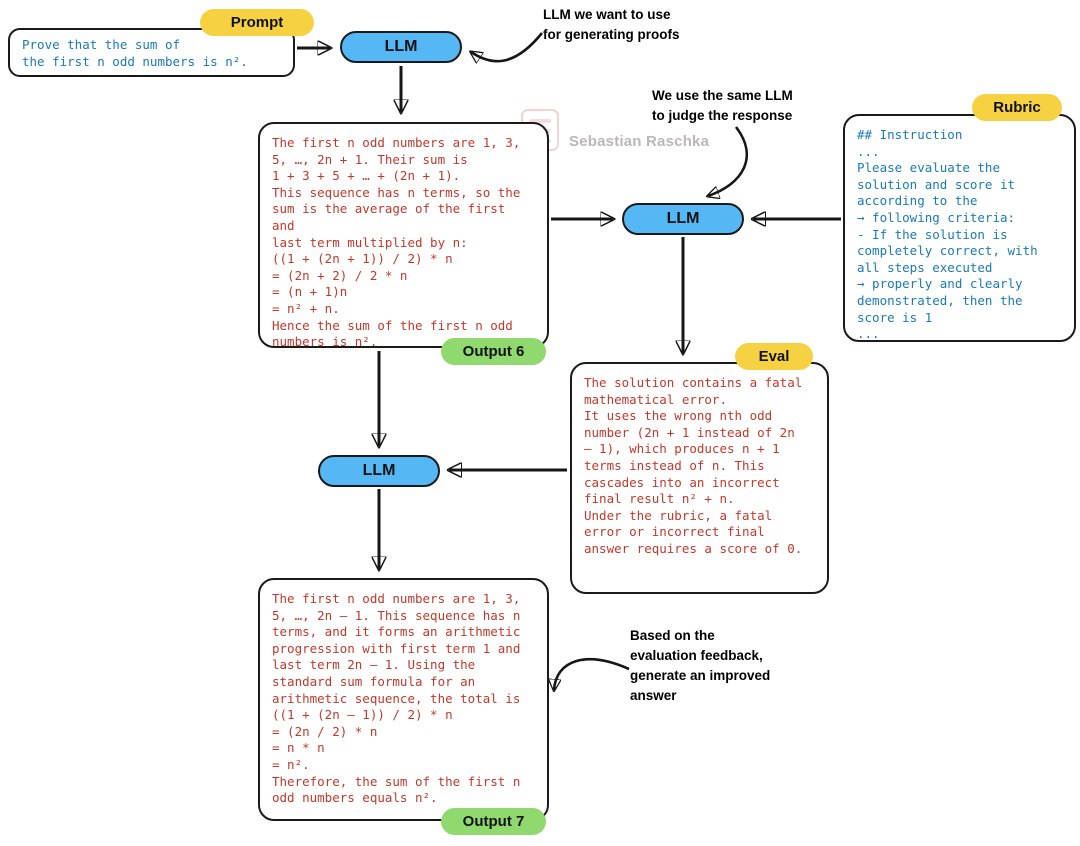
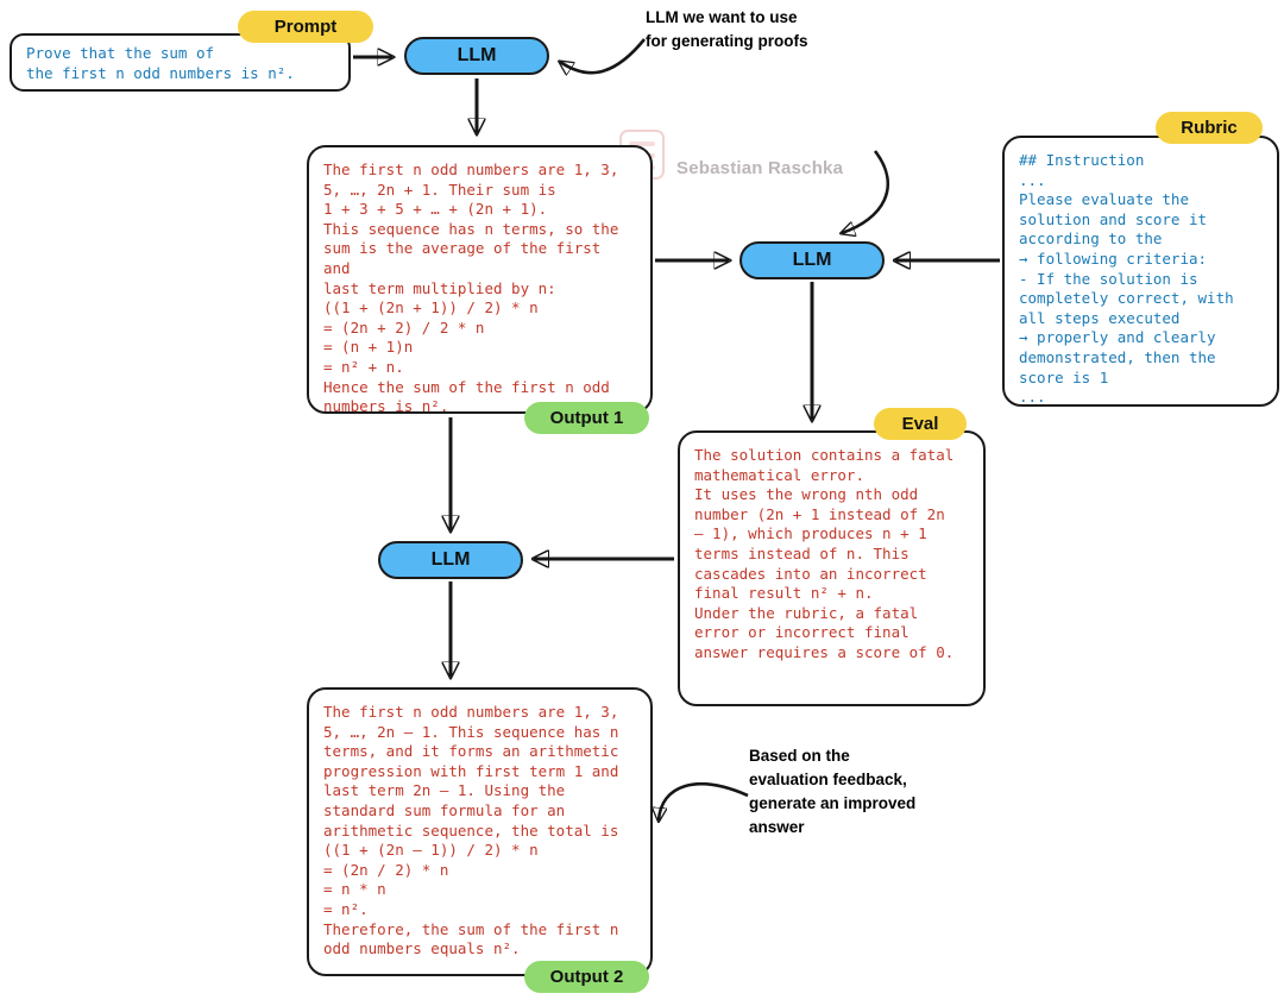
  Sebastian Raschka
  Prove that the sum of
  the first n odd numbers is n².
  Prompt
  LLM
  LLM we want to use
  for generating proofs
  The first n odd numbers are 1, 3,
  5, …, 2n + 1. Their sum is
  1 + 3 + 5 + … + (2n + 1).
  This sequence has n terms, so the
  sum is the average of the first and
  last term multiplied by n:
  ((1 + (2n + 1)) / 2) * n
  = (2n + 2) / 2 * n
  = (n + 1)n
  = n² + n.
  Hence the sum of the first n odd
  numbers is n².
- Output 6
+ Output 1
  LLM
- We use the same LLM
- to judge the response
  ## Instruction
  ...
  Please evaluate the
  solution and score it
  according to the
  → following criteria:
  - If the solution is
  completely correct, with
  all steps executed
  → properly and clearly
  demonstrated, then the
  score is 1
  ...
  Rubric
  The solution contains a fatal
  mathematical error.
  It uses the wrong nth odd
  number (2n + 1 instead of 2n
  – 1), which produces n + 1
  terms instead of n. This
  cascades into an incorrect
  final result n² + n.
  Under the rubric, a fatal
  error or incorrect final
  answer requires a score of 0.
  Eval
  LLM
  The first n odd numbers are 1, 3,
  5, …, 2n – 1. This sequence has n
  terms, and it forms an arithmetic
  progression with first term 1 and
  last term 2n – 1. Using the
  standard sum formula for an
  arithmetic sequence, the total is
  ((1 + (2n – 1)) / 2) * n
  = (2n / 2) * n
  = n * n
  = n².
  Therefore, the sum of the first n
  odd numbers equals n².
- Output 7
+ Output 2
  Based on the
  evaluation feedback,
  generate an improved
  answer
